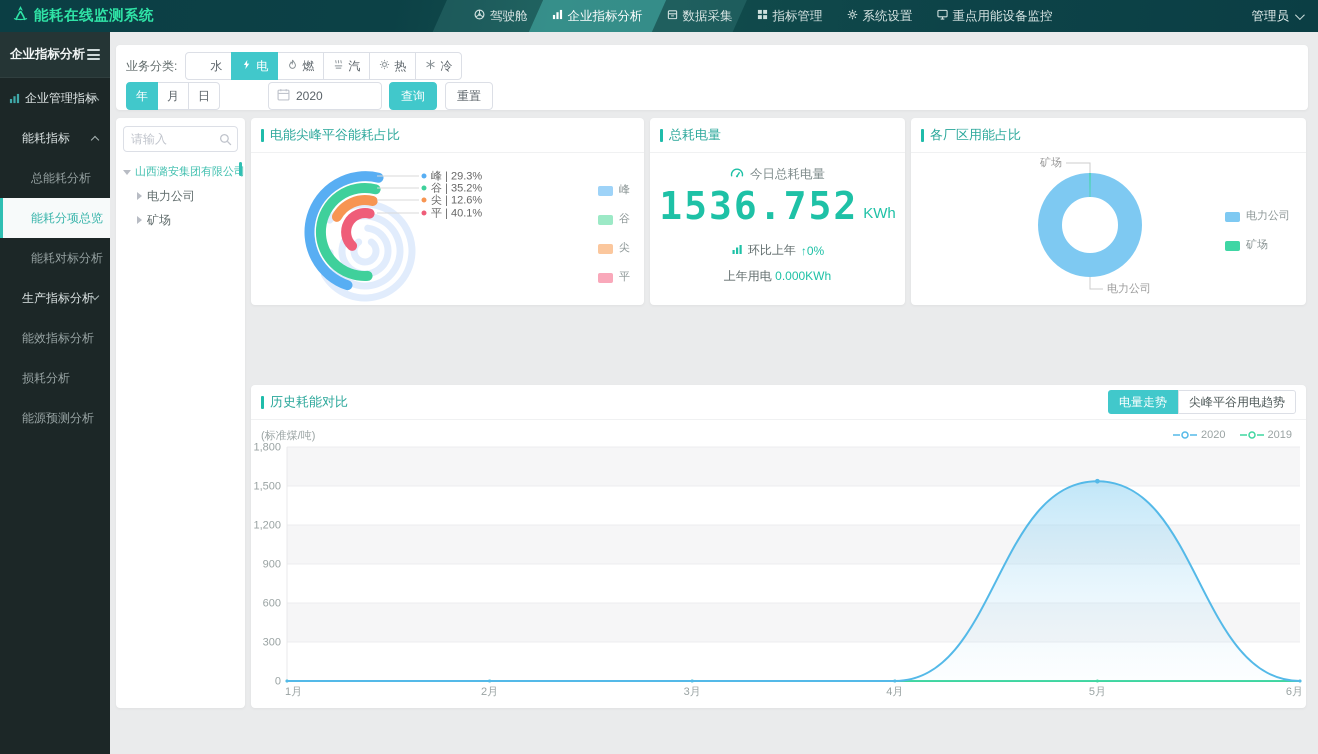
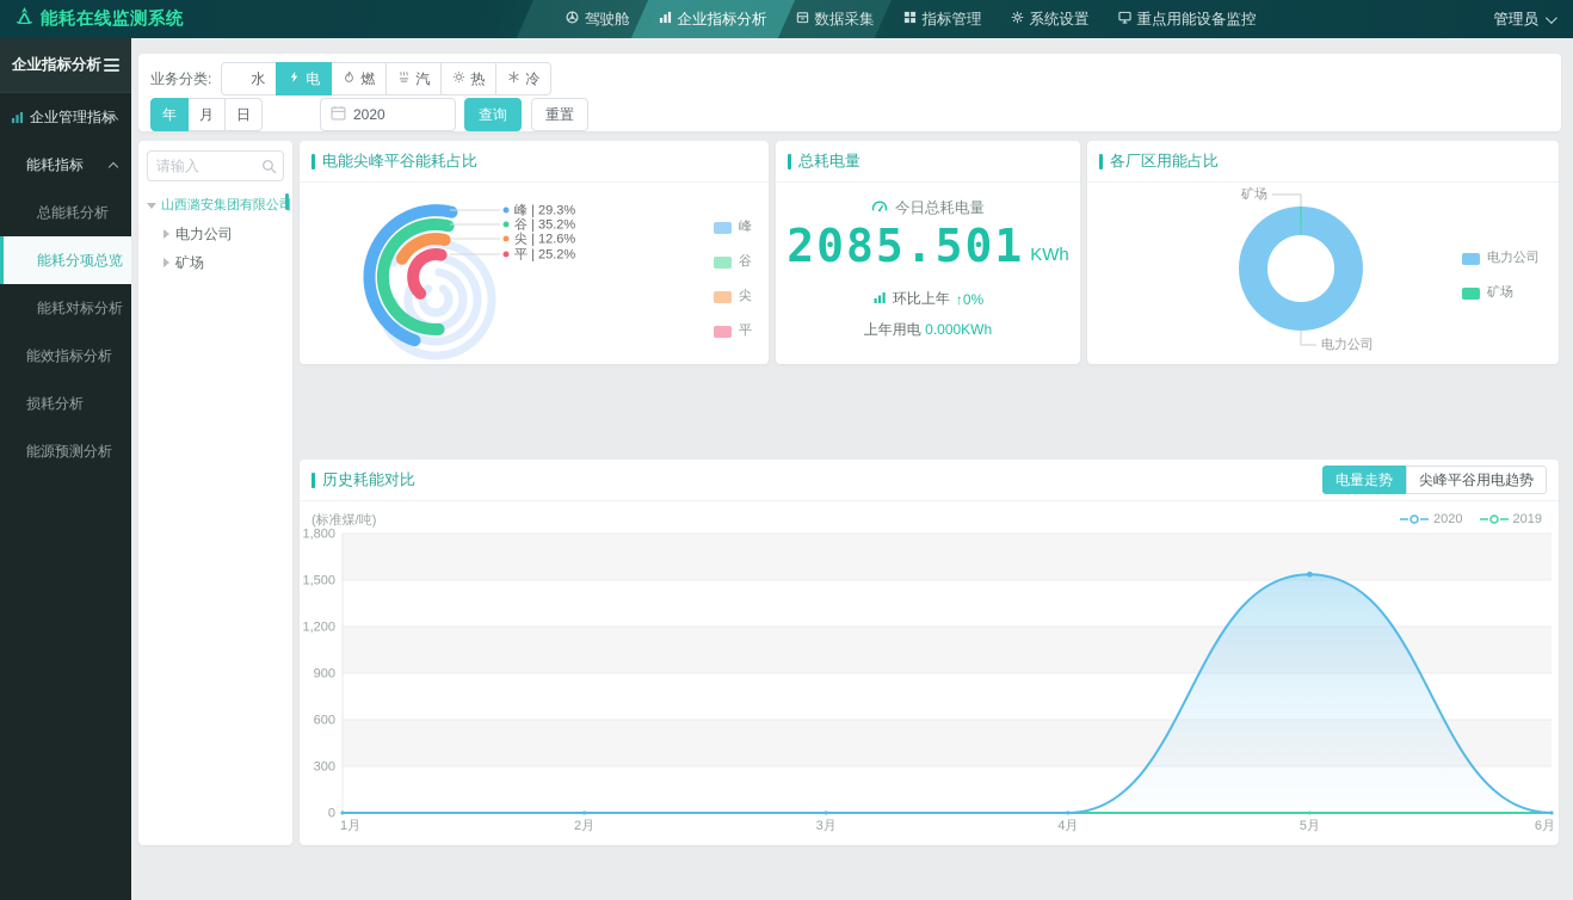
  能耗在线监测系统
  驾驶舱
  企业指标分析
  数据采集
  指标管理
  系统设置
  重点用能设备监控
  管理员
  企业指标分析
  企业管理指标
  能耗指标
  总能耗分析
  能耗分项总览
  能耗对标分析
- 生产指标分析
  能效指标分析
  损耗分析
  能源预测分析
  业务分类:
  水
  电
  燃
  汽
  热
  冷
  年
  月
  日
  2020
  查询
  重置
  请输入
  山西潞安集团有限公
  电力公司
  矿场
  电能尖峰平谷能耗占比
  峰 | 29.3%
  谷 | 35.2%
  尖 | 12.6%
- 平 | 40.1%
+ 平 | 25.2%
  峰
  谷
  尖
  平
  总耗电量
  今日总耗电量
- 1536.752
+ 2085.501
  KWh
  环比上年
  ↑0%
  上年用电 0.000KWh
  各厂区用能占比
  矿场
  电力公司
  电力公司
  矿场
  历史耗能对比
  电量走势
  尖峰平谷用电趋势
  (标准煤/吨)
  2020
  2019
  0
  300
  600
  900
  1,200
  1,500
  1,800
  1月
  2月
  3月
  4月
  5月
  6月
